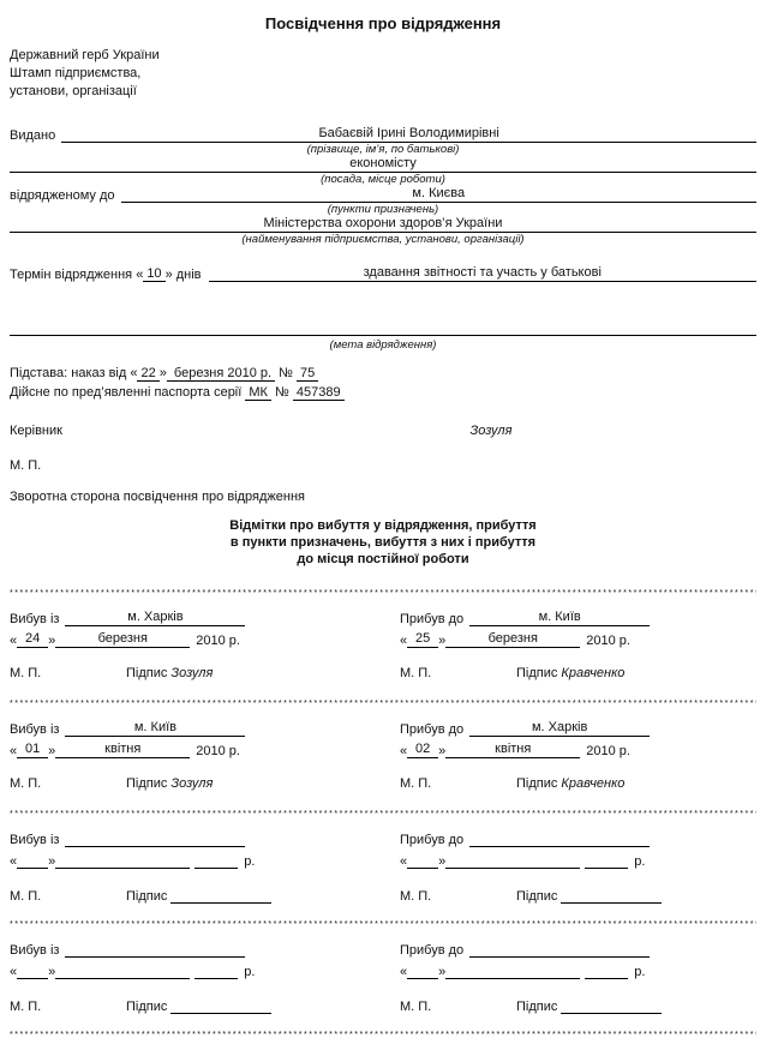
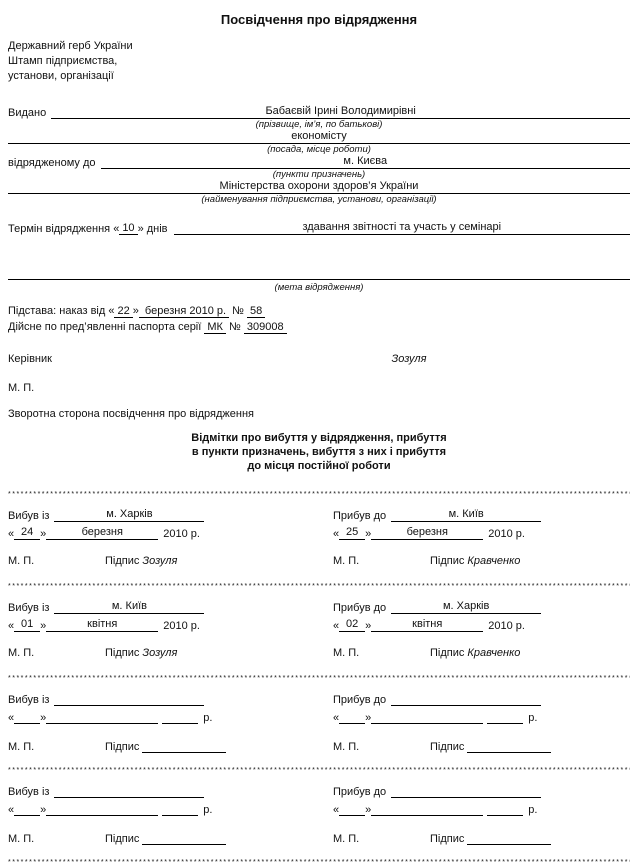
  Посвідчення про відрядження
  Державний герб України
  Штамп підприємства,
  установи, організації
  Видано
  Бабаєвій Ірині Володимирівні
  (прізвище, ім’я, по батькові)
  економісту
  (посада, місце роботи)
  відрядженому до
  м. Києва
  (пункти призначень)
  Міністерства охорони здоров’я України
  (найменування підприємства, установи, організації)
  Термін відрядження «
  10
  » днів
- здавання звітності та участь у батькові
+ здавання звітності та участь у семінарі
  (мета відрядження)
- Підстава: наказ від « 22 » березня 2010 р. № 75
+ Підстава: наказ від « 22 » березня 2010 р. № 58
- Дійсне по пред’явленні паспорта серії МК № 457389
+ Дійсне по пред’явленні паспорта серії МК № 309008
  Керівник
  Зозуля
  М. П.
  Зворотна сторона посвідчення про відрядження
  Відмітки про вибуття у відрядження, прибуття
  в пункти призначень, вибуття з них і прибуття
  до місця постійної роботи
  Вибув із м. Харків
  « 24 » березня 2010 р.
  М. П. Підпис Зозуля
  Прибув до м. Київ
  « 25 » березня 2010 р.
  М. П. Підпис Кравченко
  Вибув із м. Київ
  « 01 » квітня 2010 р.
  М. П. Підпис Зозуля
  Прибув до м. Харків
  « 02 » квітня 2010 р.
  М. П. Підпис Кравченко
  Вибув із
  « » р.
  М. П. Підпис
  Прибув до
  « » р.
  М. П. Підпис
  Вибув із
  « » р.
  М. П. Підпис
  Прибув до
  « » р.
  М. П. Підпис
